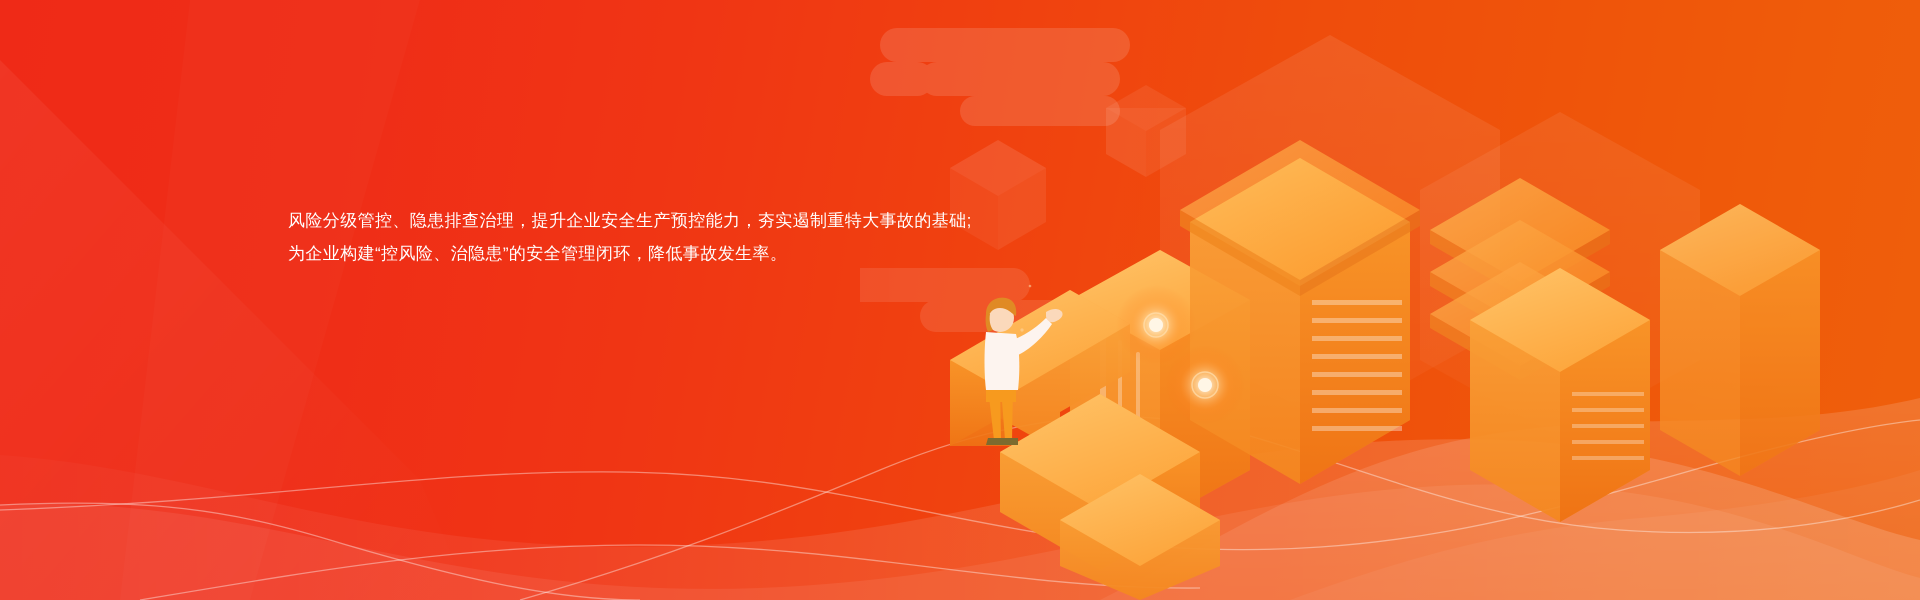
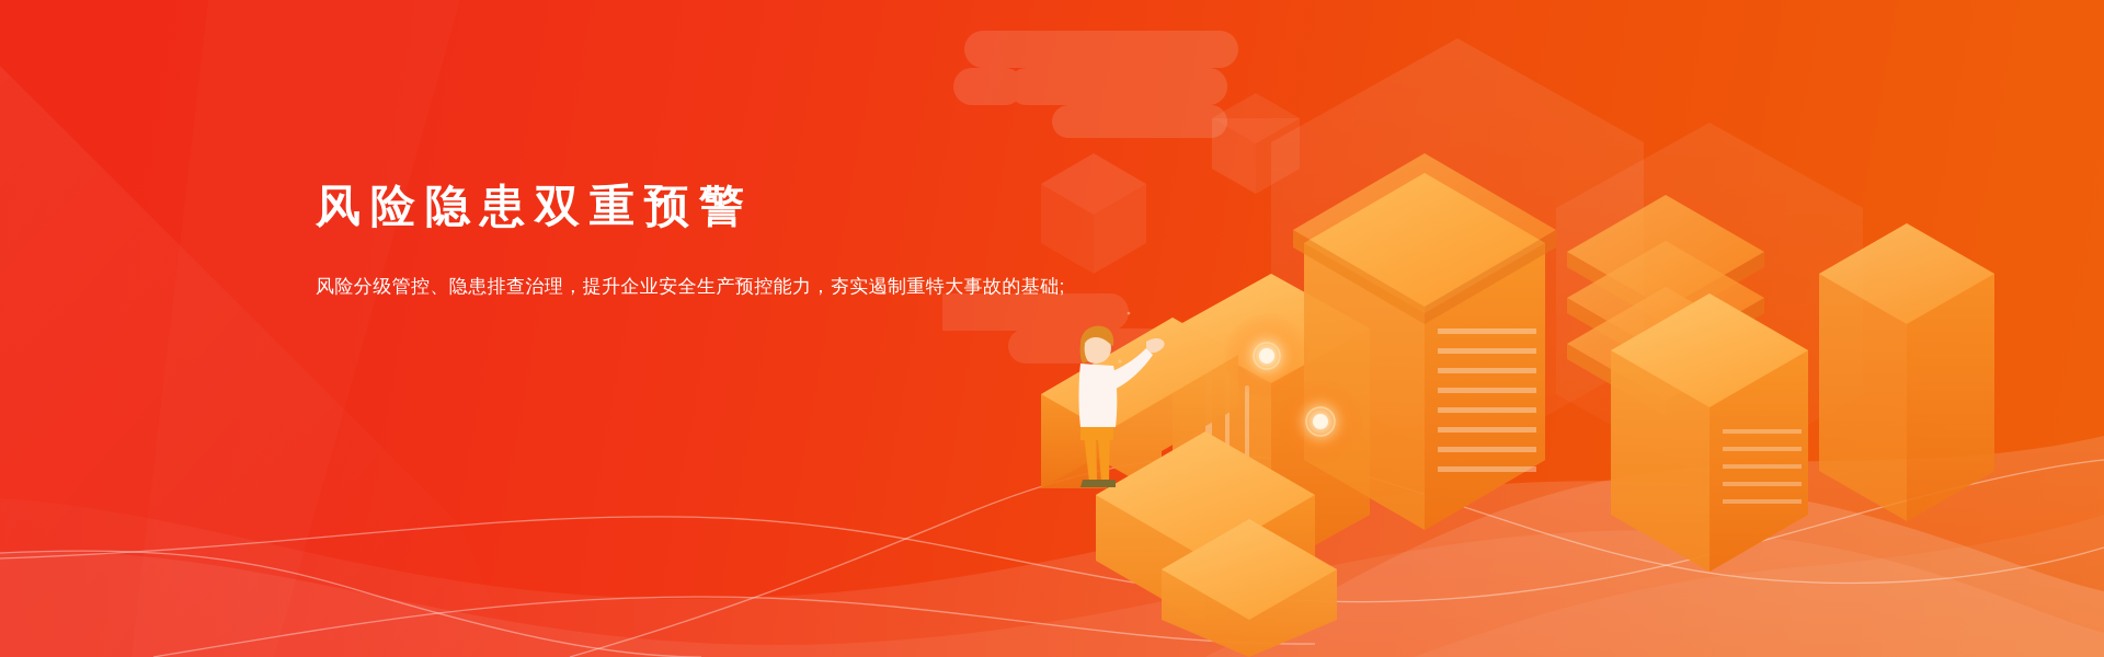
+ 风险隐患双重预警
  风险分级管控、隐患排查治理，提升企业安全生产预控能力，夯实遏制重特大事故的基础;
- 为企业构建“控风险、治隐患”的安全管理闭环，降低事故发生率。
